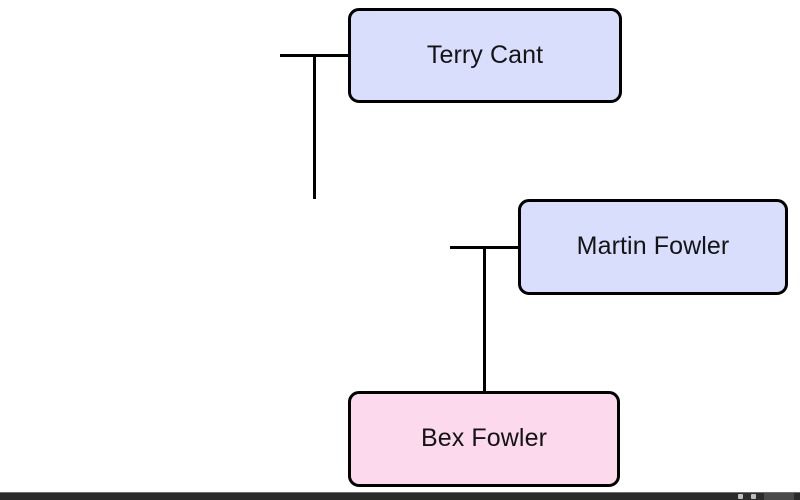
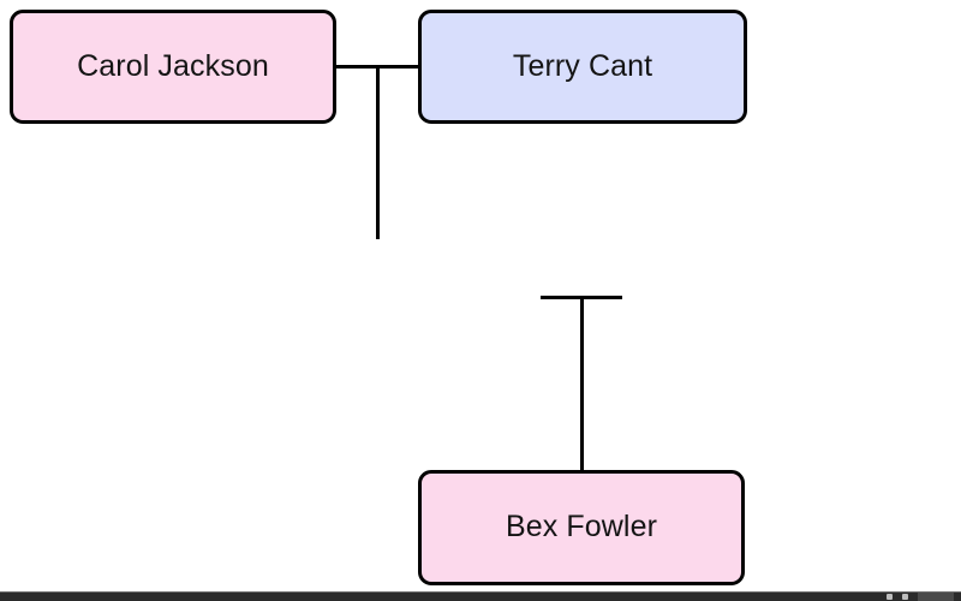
+ Carol Jackson
  Terry Cant
- Martin Fowler
  Bex Fowler
